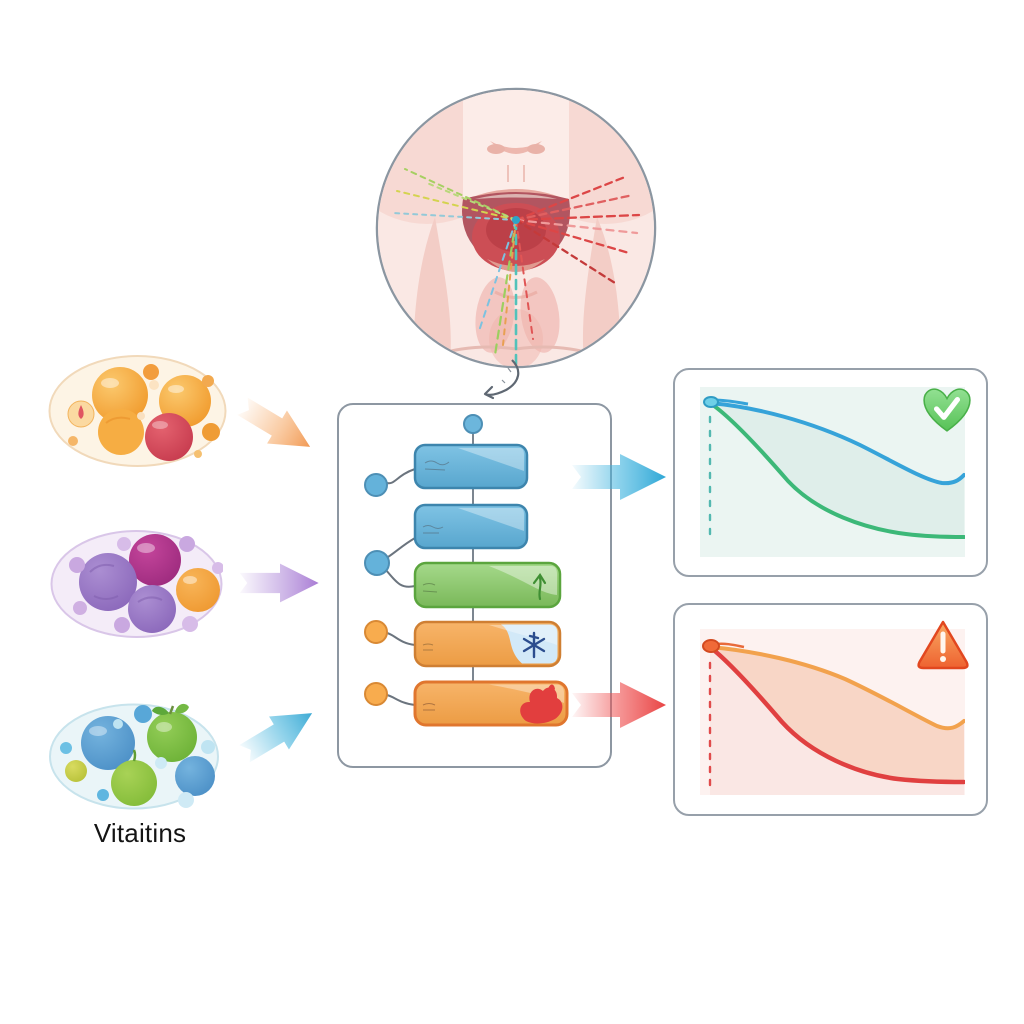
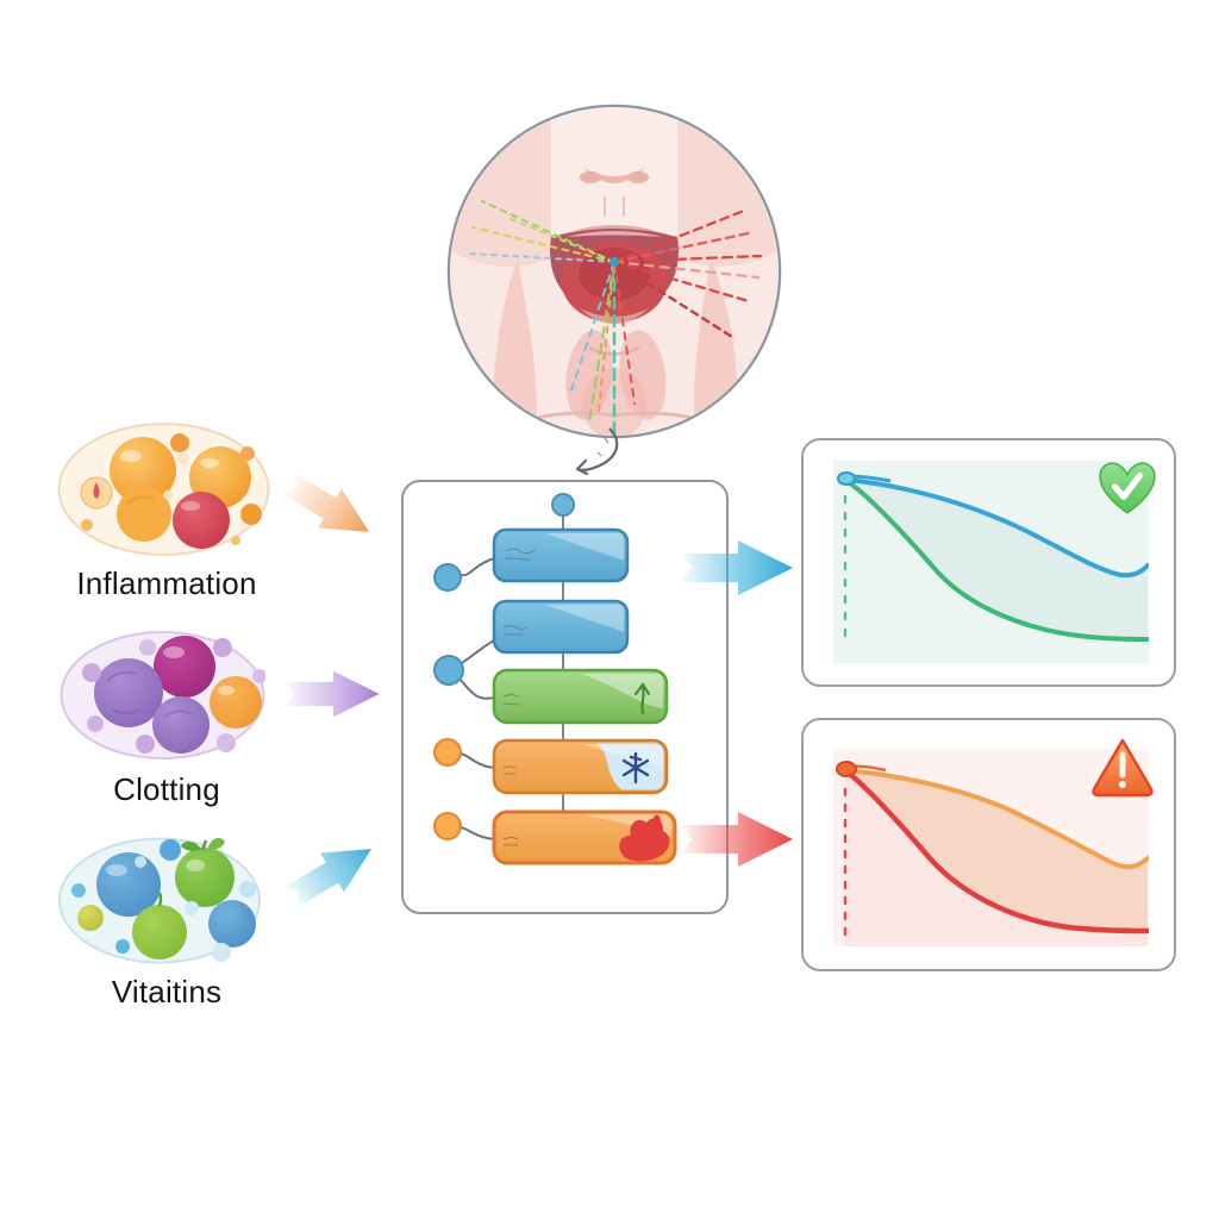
+ Inflammation
+ Clotting
  Vitaitins
